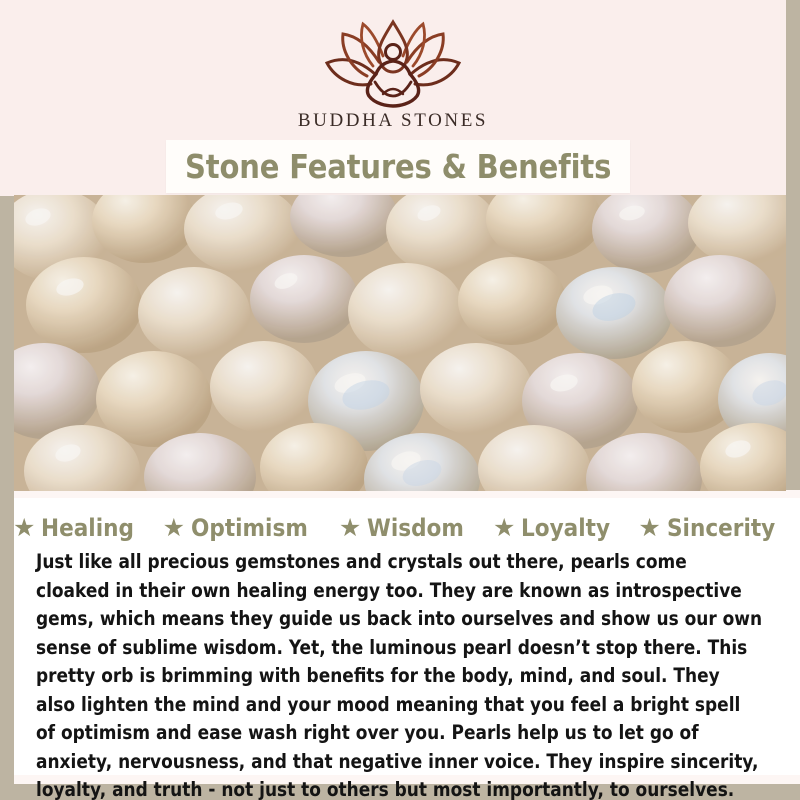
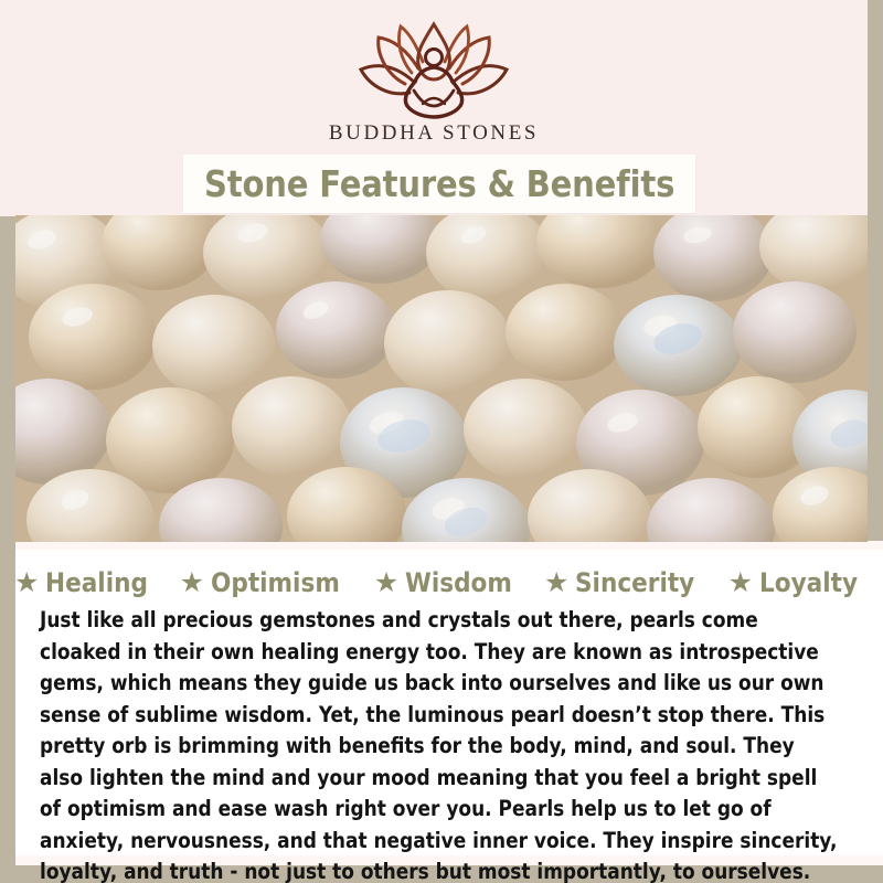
  BUDDHA STONES
  Stone Features & Benefits
  ★
  Healing
  ★
  Optimism
  ★
  Wisdom
  ★
- Loyalty
+ Sincerity
  ★
- Sincerity
+ Loyalty
- Just like all precious gemstones and crystals out there, pearls come cloaked in their own healing energy too. They are known as introspective gems, which means they guide us back into ourselves and show us our own sense of sublime wisdom. Yet, the luminous pearl doesn’t stop there. This pretty orb is brimming with benefits for the body, mind, and soul. They also lighten the mind and your mood meaning that you feel a bright spell of optimism and ease wash right over you. Pearls help us to let go of anxiety, nervousness, and that negative inner voice. They inspire sincerity, loyalty, and truth - not just to others but most importantly, to ourselves.
+ Just like all precious gemstones and crystals out there, pearls come cloaked in their own healing energy too. They are known as introspective gems, which means they guide us back into ourselves and like us our own sense of sublime wisdom. Yet, the luminous pearl doesn’t stop there. This pretty orb is brimming with benefits for the body, mind, and soul. They also lighten the mind and your mood meaning that you feel a bright spell of optimism and ease wash right over you. Pearls help us to let go of anxiety, nervousness, and that negative inner voice. They inspire sincerity, loyalty, and truth - not just to others but most importantly, to ourselves.
